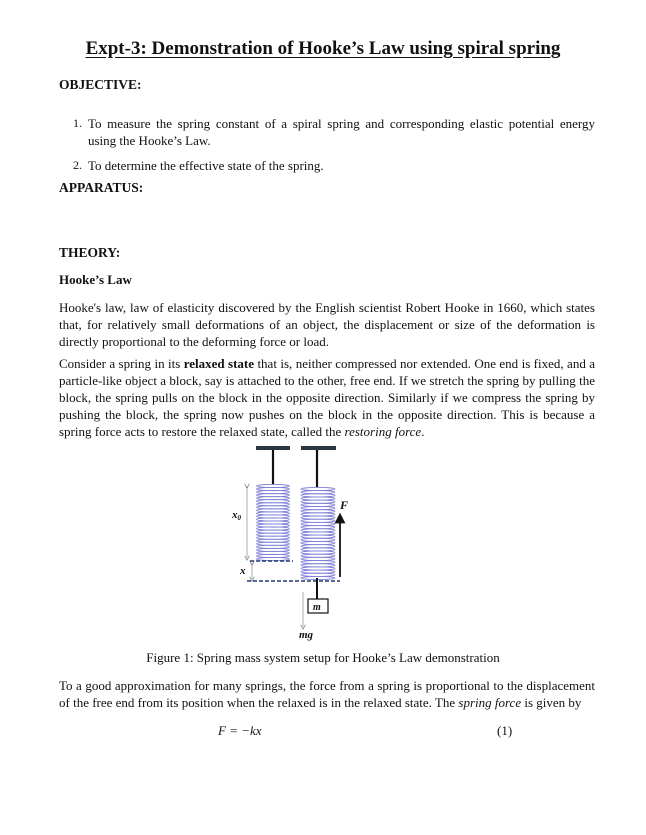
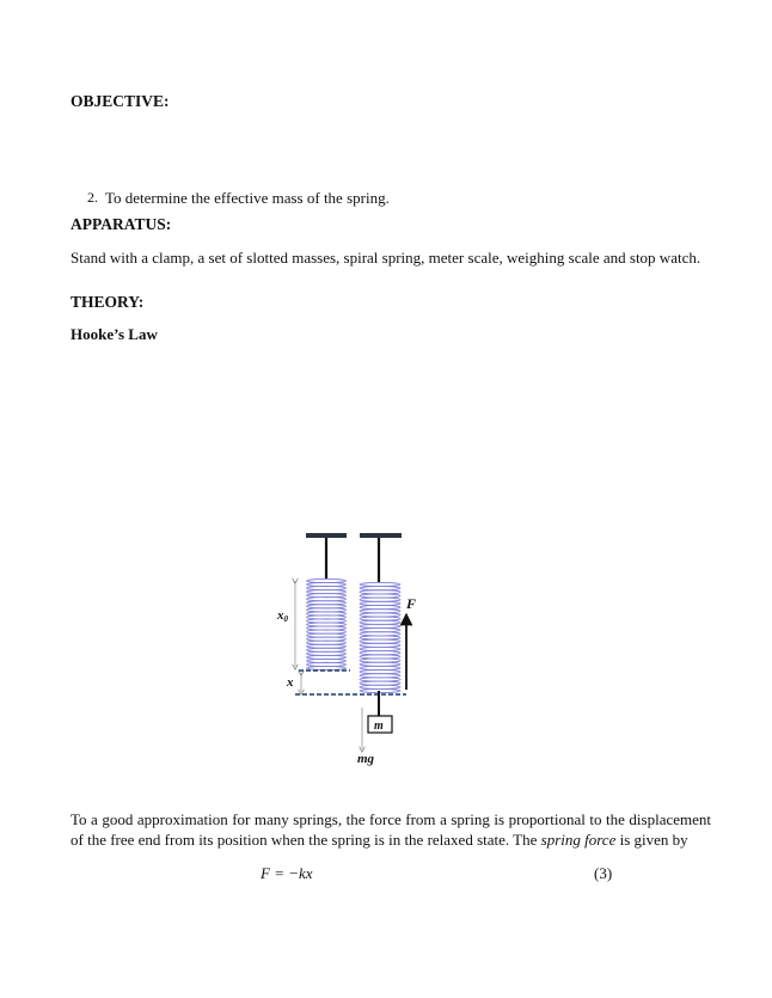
- Expt-3: Demonstration of Hooke’s Law using spiral spring
  OBJECTIVE:
- 1.
- To measure the spring constant of a spiral spring and corresponding elastic potential energy using the Hooke’s Law.
  2.
- To determine the effective state of the spring.
+ To determine the effective mass of the spring.
  APPARATUS:
+ Stand with a clamp, a set of slotted masses, spiral spring, meter scale, weighing scale and stop watch.
  THEORY:
  Hooke’s Law
- Hooke's law, law of elasticity discovered by the English scientist Robert Hooke in 1660, which states that, for relatively small deformations of an object, the displacement or size of the deformation is directly proportional to the deforming force or load.
- Consider a spring in its relaxed state that is, neither compressed nor extended. One end is fixed, and a particle-like object a block, say is attached to the other, free end. If we stretch the spring by pulling the block, the spring pulls on the block in the opposite direction. Similarly if we compress the spring by pushing the block, the spring now pushes on the block in the opposite direction. This is because a spring force acts to restore the relaxed state, called the restoring force.
  x0
  x
  F
  m
  mg
- Figure 1: Spring mass system setup for Hooke’s Law demonstration
- To a good approximation for many springs, the force from a spring is proportional to the displacement of the free end from its position when the relaxed is in the relaxed state. The spring force is given by
+ To a good approximation for many springs, the force from a spring is proportional to the displacement of the free end from its position when the spring is in the relaxed state. The spring force is given by
  F = −kx
- (1)
+ (3)
